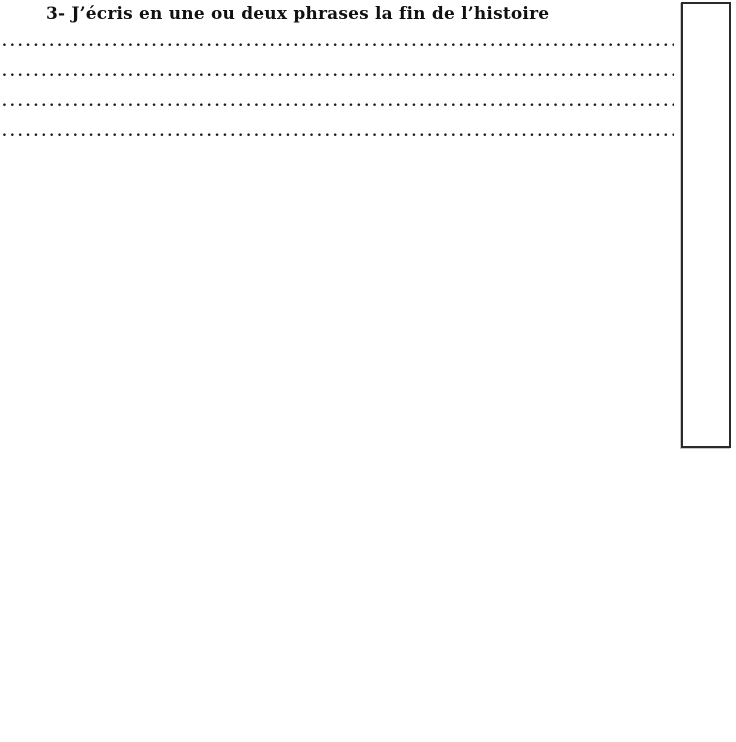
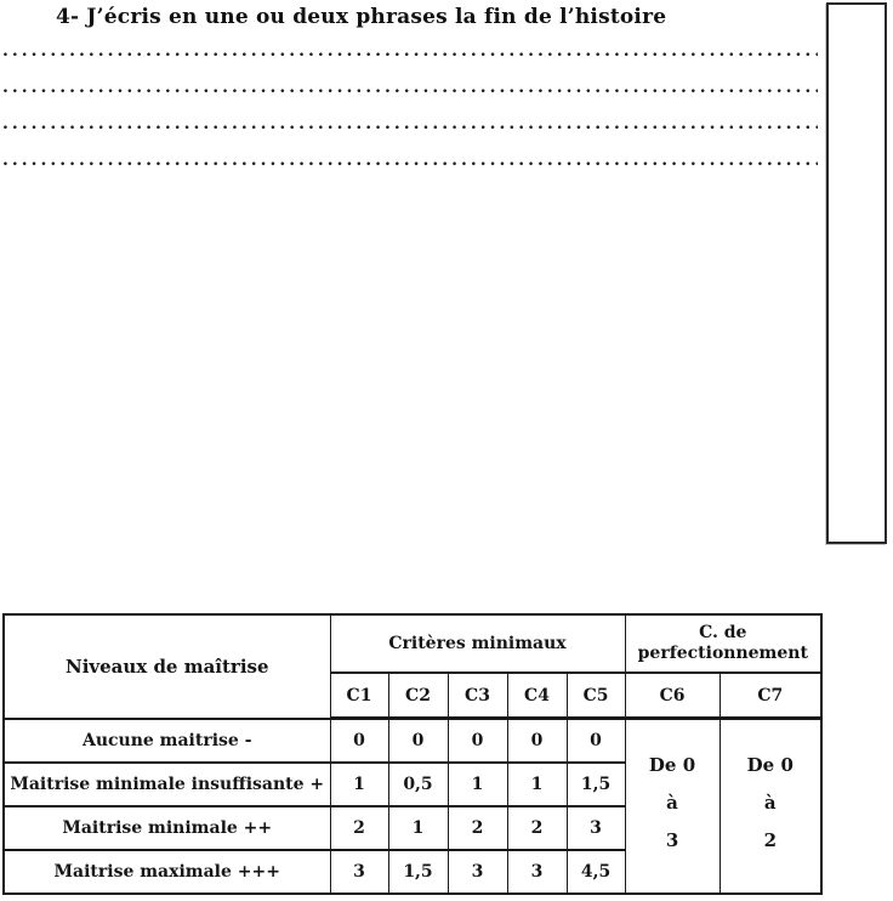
- 3- J’écris en une ou deux phrases la fin de l’histoire
+ 4- J’écris en une ou deux phrases la fin de l’histoire
+ Niveaux de maîtrise	Critères minimaux	C. de perfectionnement
+ C1	C2	C3	C4	C5	C6	C7
+ Aucune maitrise -	0	0	0	0	0	De 0 à 3	De 0 à 2
+ Maitrise minimale insuffisante +	1	0,5	1	1	1,5
+ Maitrise minimale ++	2	1	2	2	3
+ Maitrise maximale +++	3	1,5	3	3	4,5
